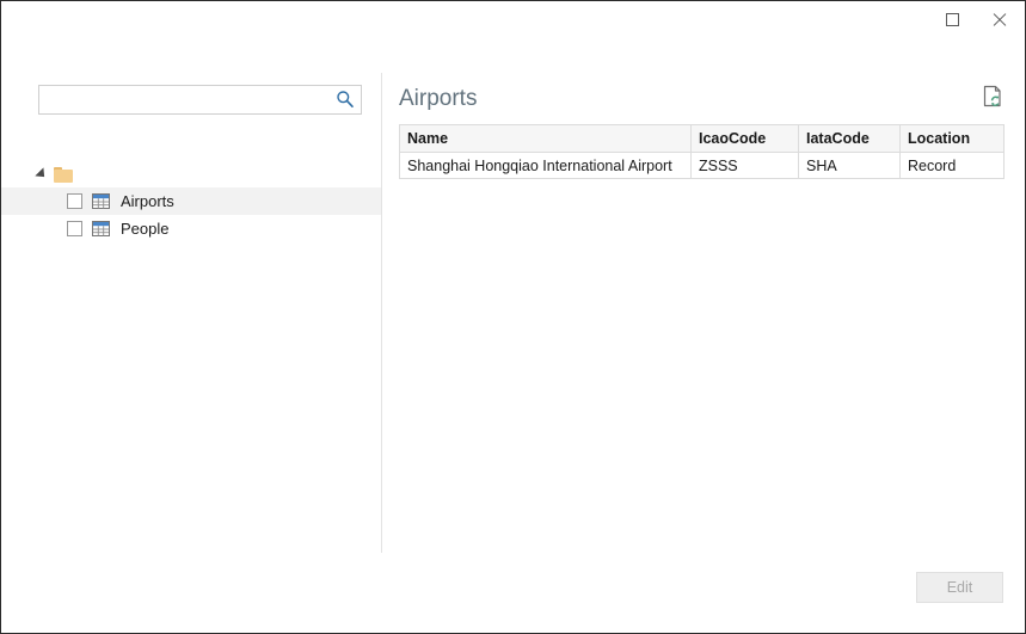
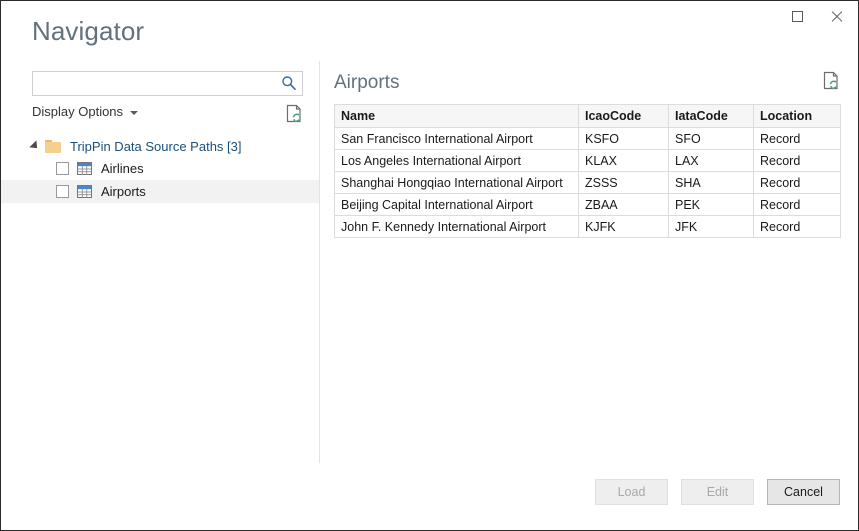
+ Navigator
+ Display Options
+ TripPin Data Source Paths [3]
+ Airlines
  Airports
- People
  Airports
  Name	IcaoCode	IataCode	Location
+ San Francisco International Airport	KSFO	SFO	Record
+ Los Angeles International Airport	KLAX	LAX	Record
  Shanghai Hongqiao International Airport	ZSSS	SHA	Record
+ Beijing Capital International Airport	ZBAA	PEK	Record
+ John F. Kennedy International Airport	KJFK	JFK	Record
+ Load
  Edit
+ Cancel
